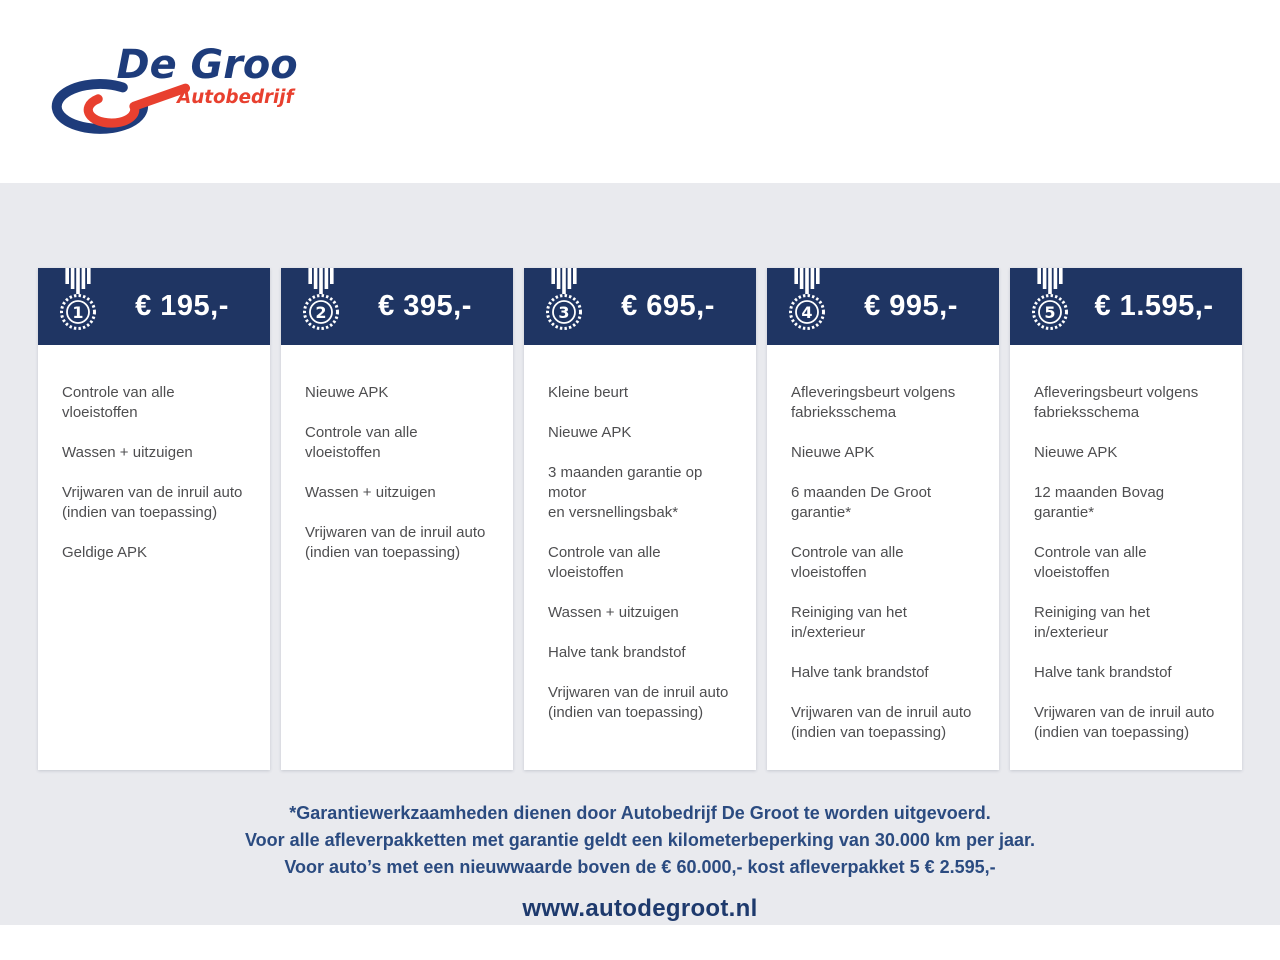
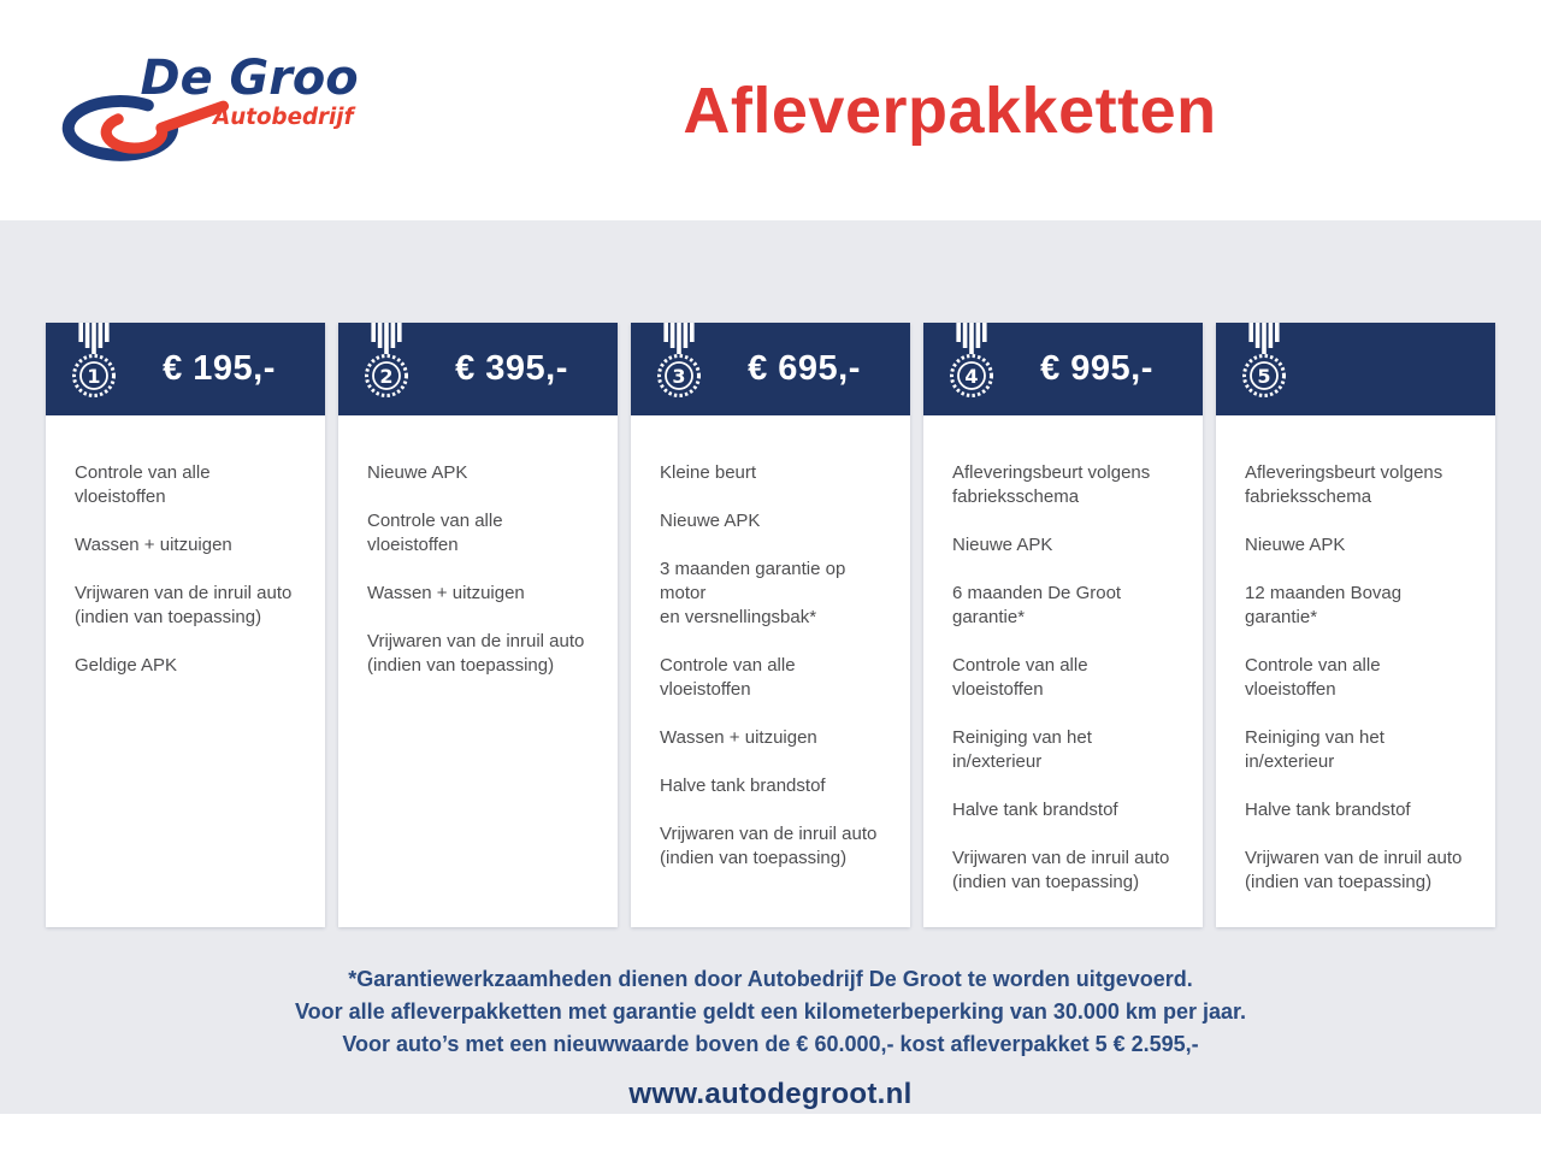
  De Groo
  Autobedrijf
+ Afleverpakketten
  1
  € 195,-
  Controle van alle vloeistoffen
  Wassen + uitzuigen
  Vrijwaren van de inruil auto
  (indien van toepassing)
  Geldige APK
  2
  € 395,-
  Nieuwe APK
  Controle van alle vloeistoffen
  Wassen + uitzuigen
  Vrijwaren van de inruil auto
  (indien van toepassing)
  3
  € 695,-
  Kleine beurt
  Nieuwe APK
  3 maanden garantie op motor
  en versnellingsbak*
  Controle van alle vloeistoffen
  Wassen + uitzuigen
  Halve tank brandstof
  Vrijwaren van de inruil auto
  (indien van toepassing)
  4
  € 995,-
  Afleveringsbeurt volgens
  fabrieksschema
  Nieuwe APK
  6 maanden De Groot garantie*
  Controle van alle vloeistoffen
  Reiniging van het in/exterieur
  Halve tank brandstof
  Vrijwaren van de inruil auto
  (indien van toepassing)
  5
- € 1.595,-
  Afleveringsbeurt volgens
  fabrieksschema
  Nieuwe APK
  12 maanden Bovag garantie*
  Controle van alle vloeistoffen
  Reiniging van het in/exterieur
  Halve tank brandstof
  Vrijwaren van de inruil auto
  (indien van toepassing)
  *Garantiewerkzaamheden dienen door Autobedrijf De Groot te worden uitgevoerd.
  Voor alle afleverpakketten met garantie geldt een kilometerbeperking van 30.000 km per jaar.
  Voor auto’s met een nieuwwaarde boven de € 60.000,- kost afleverpakket 5 € 2.595,-
  www.autodegroot.nl
